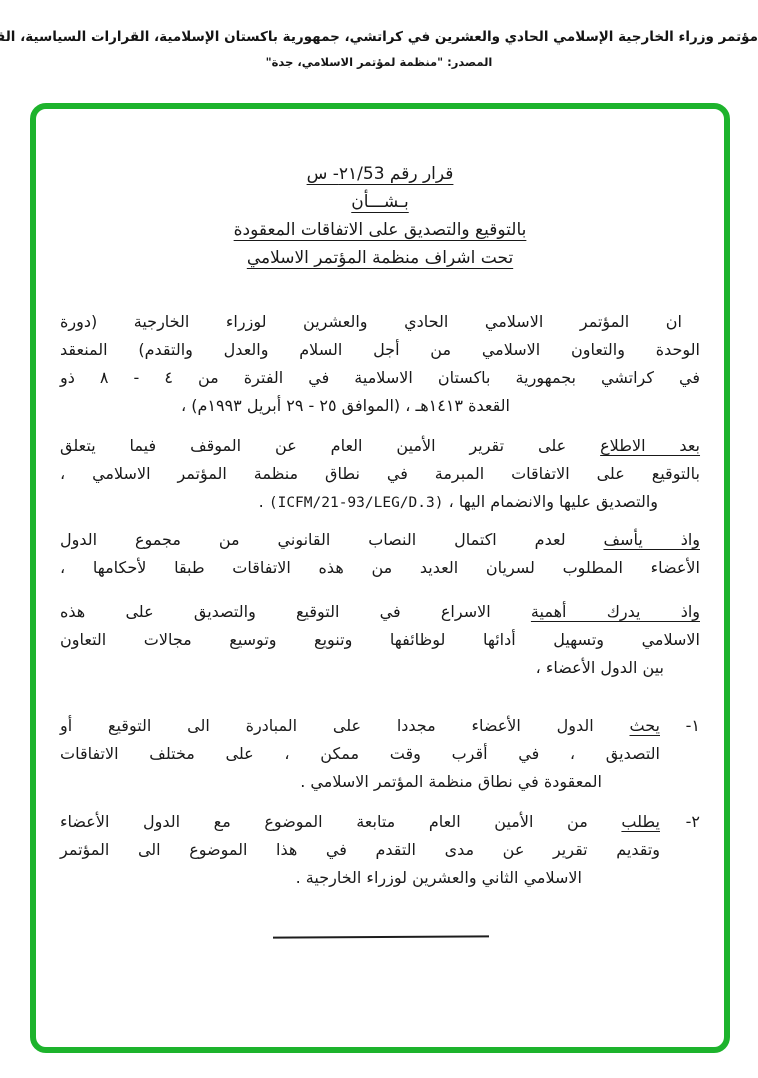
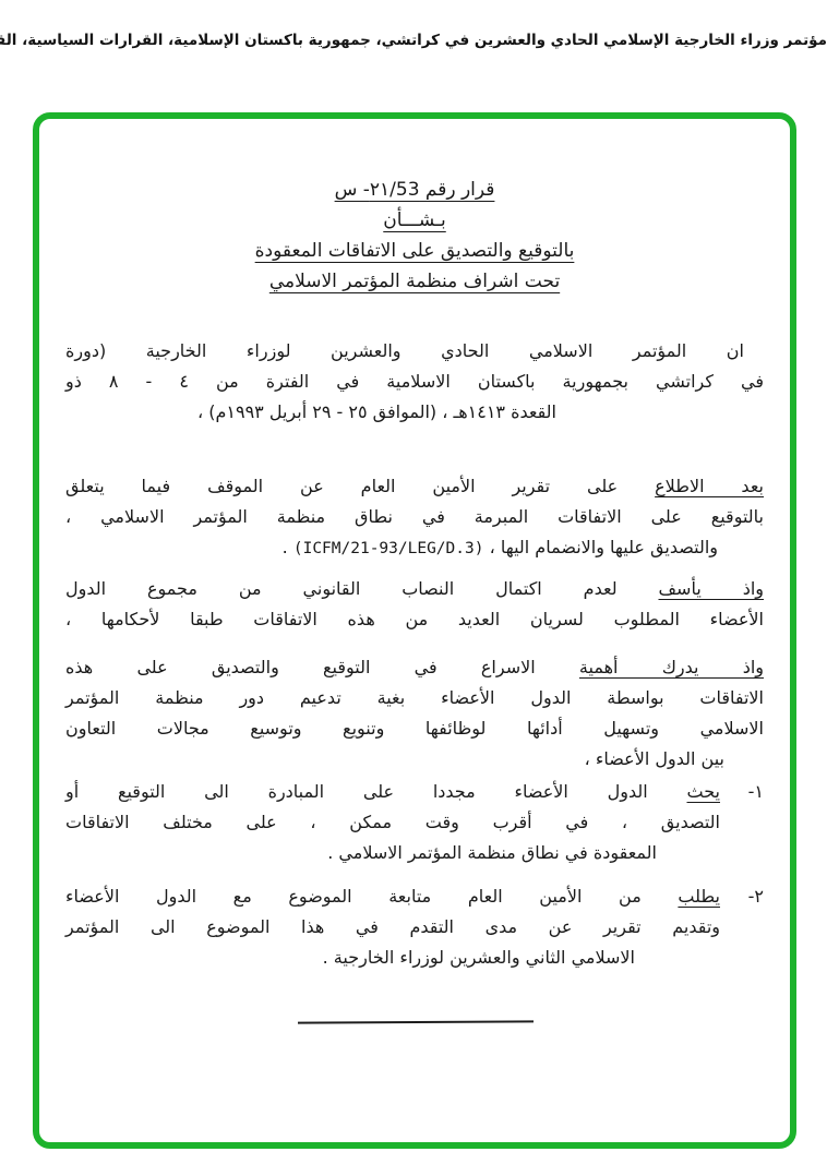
  مؤتمر وزراء الخارجية الإسلامي الحادي والعشرين في كراتشي، جمهورية باكستان الإسلامية، القرارات السياسية، الق
- المصدر: "منظمة لمؤتمر الاسلامي، جدة"
  قرار رقم ٢١/53- س
  بـشـــأن
  بالتوقيع والتصديق على الاتفاقات المعقودة
  تحت اشراف منظمة المؤتمر الاسلامي
  ان المؤتمر الاسلامي الحادي والعشرين لوزراء الخارجية (دورة
- الوحدة والتعاون الاسلامي من أجل السلام والعدل والتقدم) المنعقد
  في كراتشي بجمهورية باكستان الاسلامية في الفترة من ٤ - ٨ ذو
  القعدة ١٤١٣هـ ، (الموافق ٢٥ - ٢٩ أبريل ١٩٩٣م) ،
  بعد الاطلاع على تقرير الأمين العام عن الموقف فيما يتعلق
  بالتوقيع على الاتفاقات المبرمة في نطاق منظمة المؤتمر الاسلامي ،
  والتصديق عليها والانضمام اليها ، (ICFM/21-93/LEG/D.3) .
  واذ يأسف لعدم اكتمال النصاب القانوني من مجموع الدول
  الأعضاء المطلوب لسريان العديد من هذه الاتفاقات طبقا لأحكامها ،
  واذ يدرك أهمية الاسراع في التوقيع والتصديق على هذه
+ الاتفاقات بواسطة الدول الأعضاء بغية تدعيم دور منظمة المؤتمر
  الاسلامي وتسهيل أدائها لوظائفها وتنويع وتوسيع مجالات التعاون
  بين الدول الأعضاء ،
  ١-
  يحث الدول الأعضاء مجددا على المبادرة الى التوقيع أو
  التصديق ، في أقرب وقت ممكن ، على مختلف الاتفاقات
  المعقودة في نطاق منظمة المؤتمر الاسلامي .
  ٢-
  يطلب من الأمين العام متابعة الموضوع مع الدول الأعضاء
  وتقديم تقرير عن مدى التقدم في هذا الموضوع الى المؤتمر
  الاسلامي الثاني والعشرين لوزراء الخارجية .
